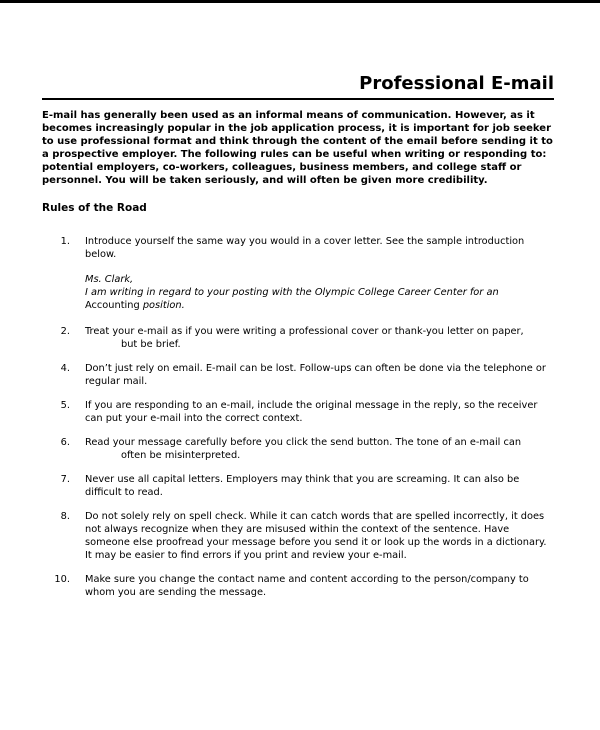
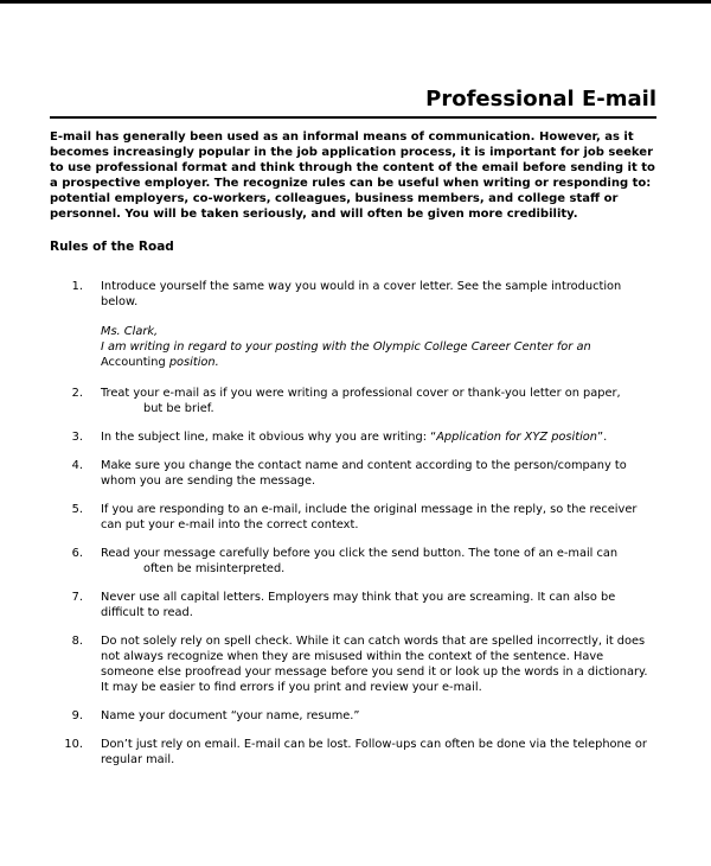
  Professional E-mail
- E-mail has generally been used as an informal means of communication. However, as it becomes increasingly popular in the job application process, it is important for job seeker to use professional format and think through the content of the email before sending it to a prospective employer. The following rules can be useful when writing or responding to: potential employers, co-workers, colleagues, business members, and college staff or personnel. You will be taken seriously, and will often be given more credibility.
+ E-mail has generally been used as an informal means of communication. However, as it becomes increasingly popular in the job application process, it is important for job seeker to use professional format and think through the content of the email before sending it to a prospective employer. The recognize rules can be useful when writing or responding to: potential employers, co-workers, colleagues, business members, and college staff or personnel. You will be taken seriously, and will often be given more credibility.
  Rules of the Road
  1.
  Introduce yourself the same way you would in a cover letter. See the sample introduction below.
  Ms. Clark,
  I am writing in regard to your posting with the Olympic College Career Center for an Accounting position.
  2.
  Treat your e-mail as if you were writing a professional cover or thank-you letter on paper,
  but be brief.
+ 3.
+ In the subject line, make it obvious why you are writing: “Application for XYZ position”.
  4.
- Don’t just rely on email. E-mail can be lost. Follow-ups can often be done via the telephone or regular mail.
+ Make sure you change the contact name and content according to the person/company to whom you are sending the message.
  5.
  If you are responding to an e-mail, include the original message in the reply, so the receiver can put your e-mail into the correct context.
  6.
  Read your message carefully before you click the send button. The tone of an e-mail can
  often be misinterpreted.
  7.
  Never use all capital letters. Employers may think that you are screaming. It can also be difficult to read.
  8.
  Do not solely rely on spell check. While it can catch words that are spelled incorrectly, it does not always recognize when they are misused within the context of the sentence. Have someone else proofread your message before you send it or look up the words in a dictionary. It may be easier to find errors if you print and review your e-mail.
+ 9.
+ Name your document “your name, resume.”
  10.
- Make sure you change the contact name and content according to the person/company to whom you are sending the message.
+ Don’t just rely on email. E-mail can be lost. Follow-ups can often be done via the telephone or regular mail.
